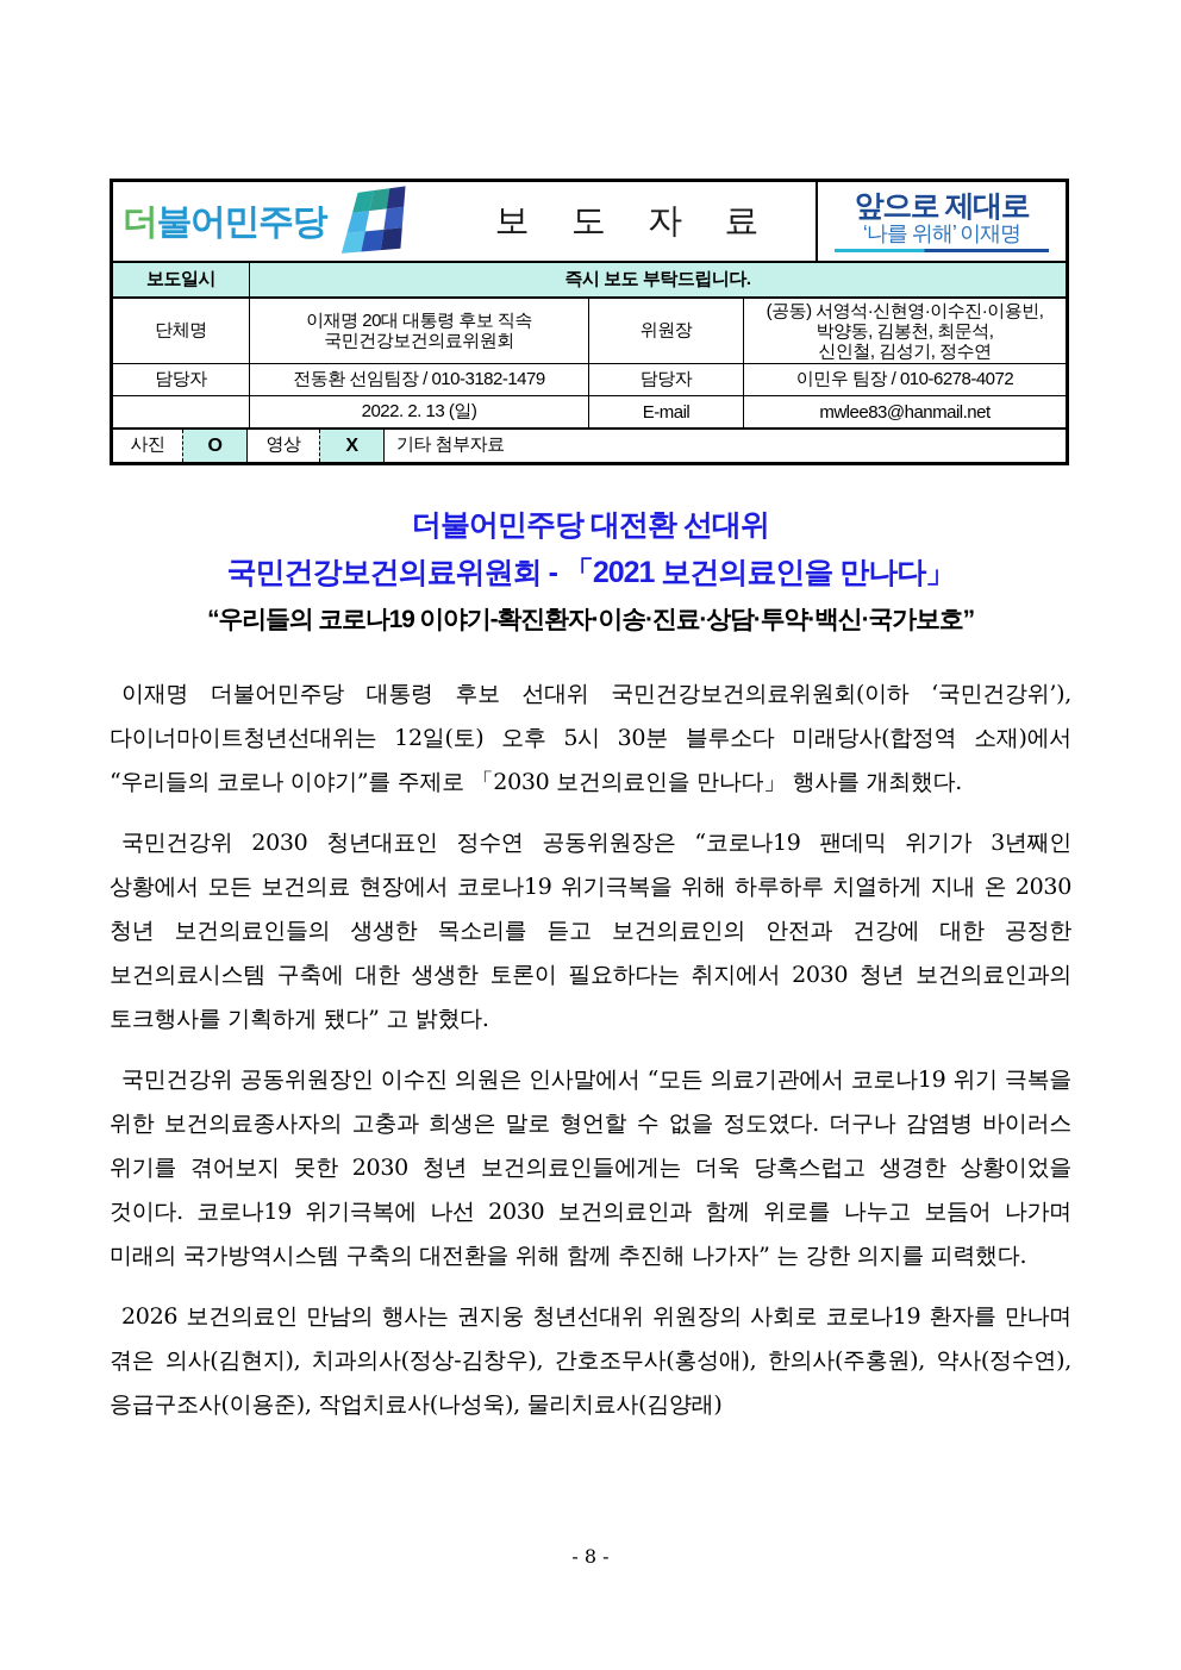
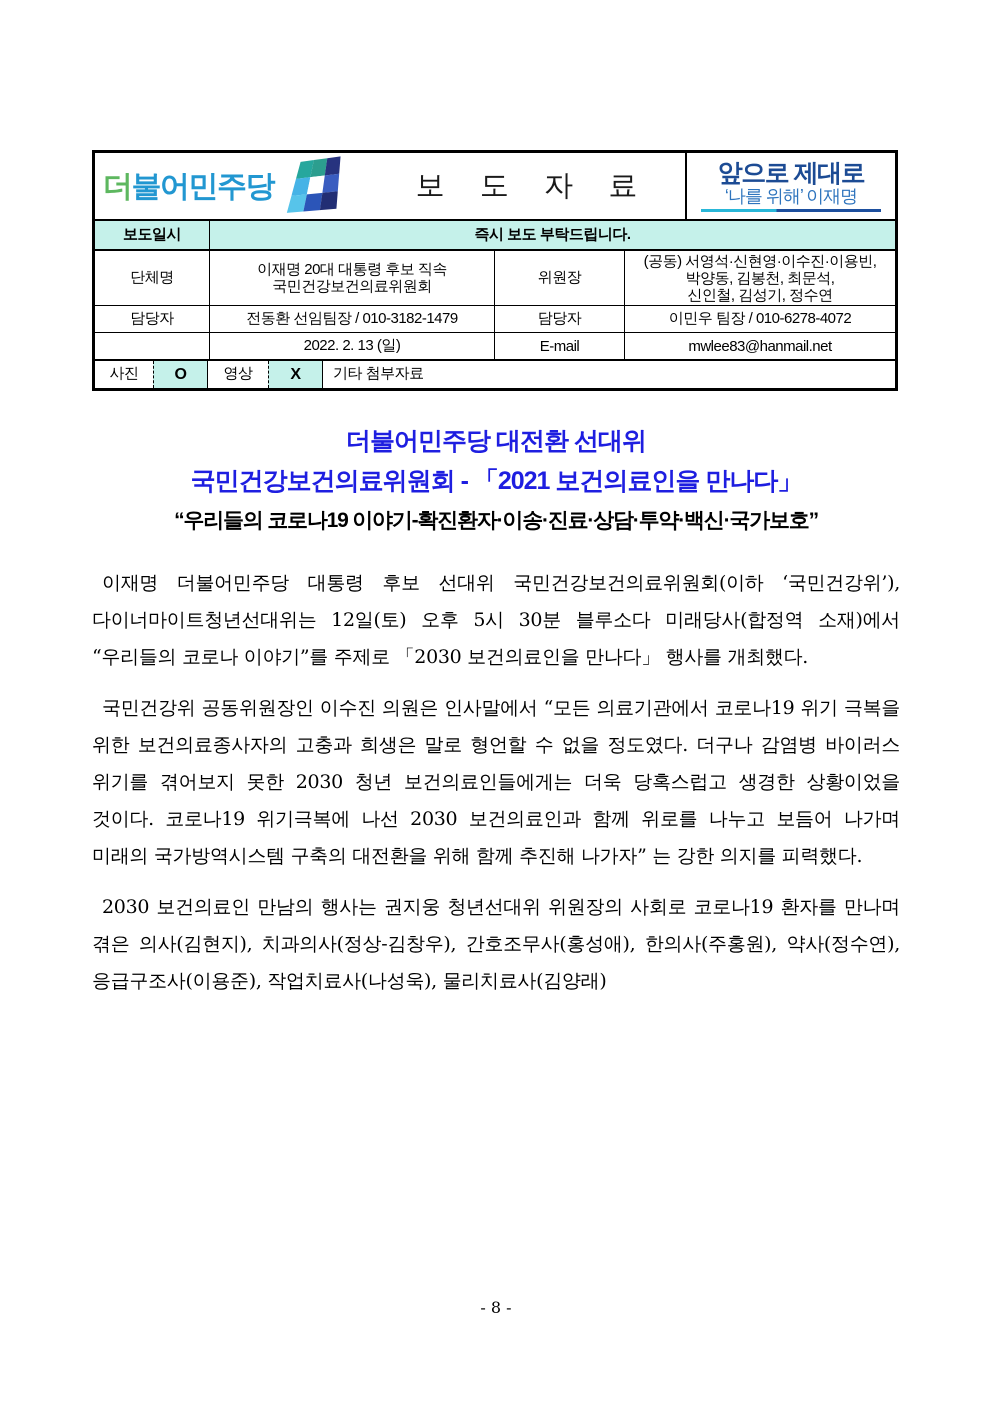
  더불어민주당
  보 도 자 료
  앞으로 제대로
  ‘나를 위해’ 이재명
  보도일시
  즉시 보도 부탁드립니다.
  단체명
  이재명 20대 대통령 후보 직속
  국민건강보건의료위원회
  위원장
  (공동) 서영석·신현영·이수진·이용빈,
  박양동, 김봉천, 최문석,
  신인철, 김성기, 정수연
  담당자
  전동환 선임팀장 / 010-3182-1479
  담당자
  이민우 팀장 / 010-6278-4072
  2022. 2. 13 (일)
  E-mail
  mwlee83@hanmail.net
  사진
  O
  영상
  X
  기타 첨부자료
  더불어민주당 대전환 선대위
  국민건강보건의료위원회 - 「2021 보건의료인을 만나다」
  “우리들의 코로나19 이야기-확진환자·이송·진료·상담·투약·백신·국가보호”
  이재명 더불어민주당 대통령 후보 선대위 국민건강보건의료위원회(이하 ‘국민건강위’), 다이너마이트청년선대위는 12일(토) 오후 5시 30분 블루소다 미래당사(합정역 소재)에서 “우리들의 코로나 이야기”를 주제로 「2030 보건의료인을 만나다」 행사를 개최했다.
- 국민건강위 2030 청년대표인 정수연 공동위원장은 “코로나19 팬데믹 위기가 3년째인 상황에서 모든 보건의료 현장에서 코로나19 위기극복을 위해 하루하루 치열하게 지내 온 2030 청년 보건의료인들의 생생한 목소리를 듣고 보건의료인의 안전과 건강에 대한 공정한 보건의료시스템 구축에 대한 생생한 토론이 필요하다는 취지에서 2030 청년 보건의료인과의 토크행사를 기획하게 됐다” 고 밝혔다.
  국민건강위 공동위원장인 이수진 의원은 인사말에서 “모든 의료기관에서 코로나19 위기 극복을 위한 보건의료종사자의 고충과 희생은 말로 형언할 수 없을 정도였다. 더구나 감염병 바이러스 위기를 겪어보지 못한 2030 청년 보건의료인들에게는 더욱 당혹스럽고 생경한 상황이었을 것이다. 코로나19 위기극복에 나선 2030 보건의료인과 함께 위로를 나누고 보듬어 나가며 미래의 국가방역시스템 구축의 대전환을 위해 함께 추진해 나가자” 는 강한 의지를 피력했다.
- 2026 보건의료인 만남의 행사는 권지웅 청년선대위 위원장의 사회로 코로나19 환자를 만나며 겪은 의사(김현지), 치과의사(정상-김창우), 간호조무사(홍성애), 한의사(주홍원), 약사(정수연), 응급구조사(이용준), 작업치료사(나성욱), 물리치료사(김양래)
+ 2030 보건의료인 만남의 행사는 권지웅 청년선대위 위원장의 사회로 코로나19 환자를 만나며 겪은 의사(김현지), 치과의사(정상-김창우), 간호조무사(홍성애), 한의사(주홍원), 약사(정수연), 응급구조사(이용준), 작업치료사(나성욱), 물리치료사(김양래)
  - 8 -
